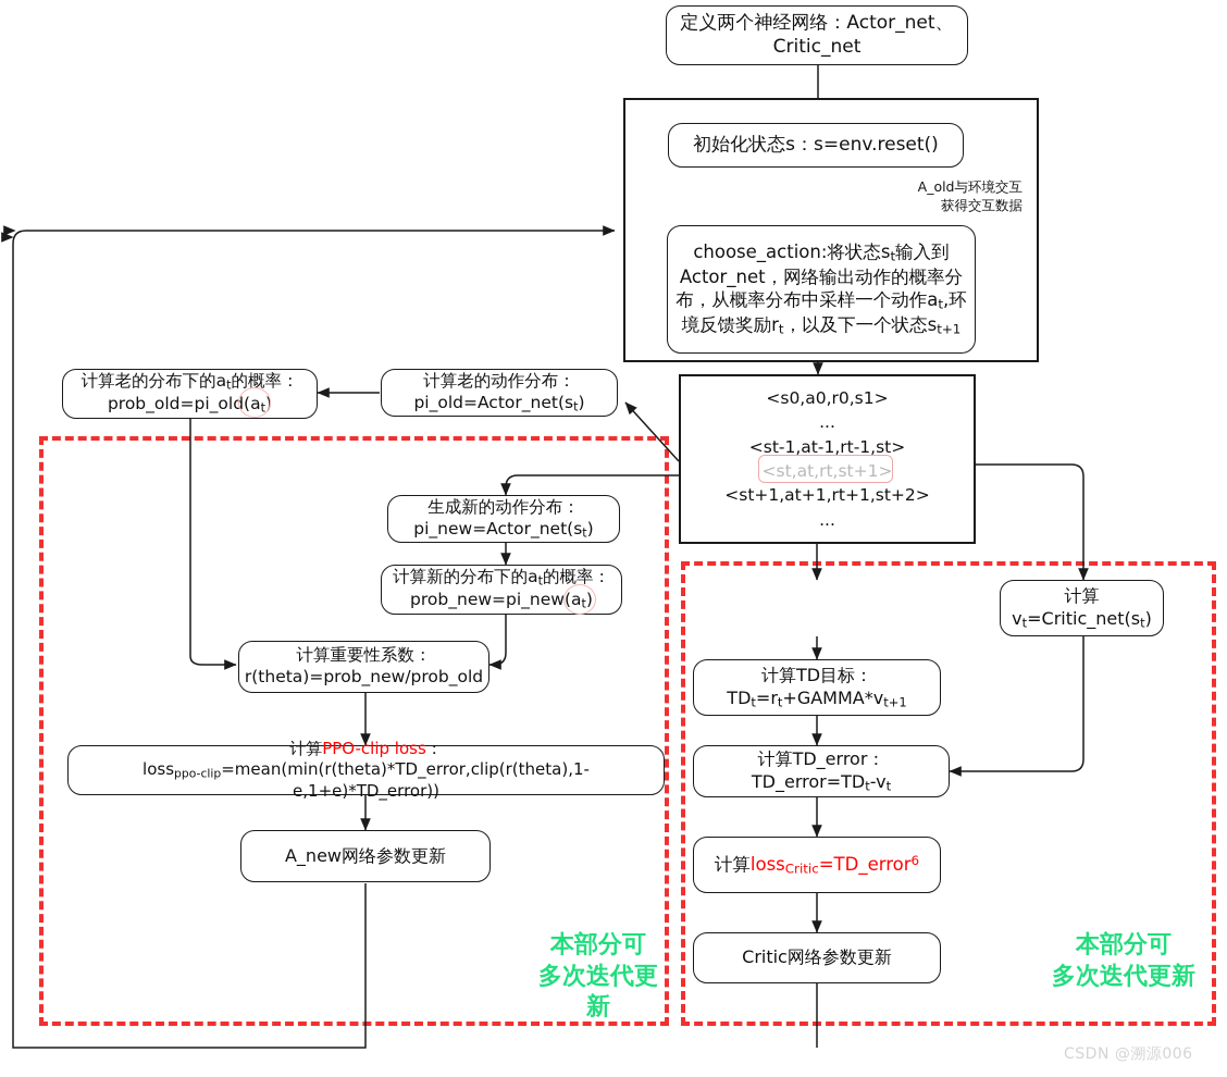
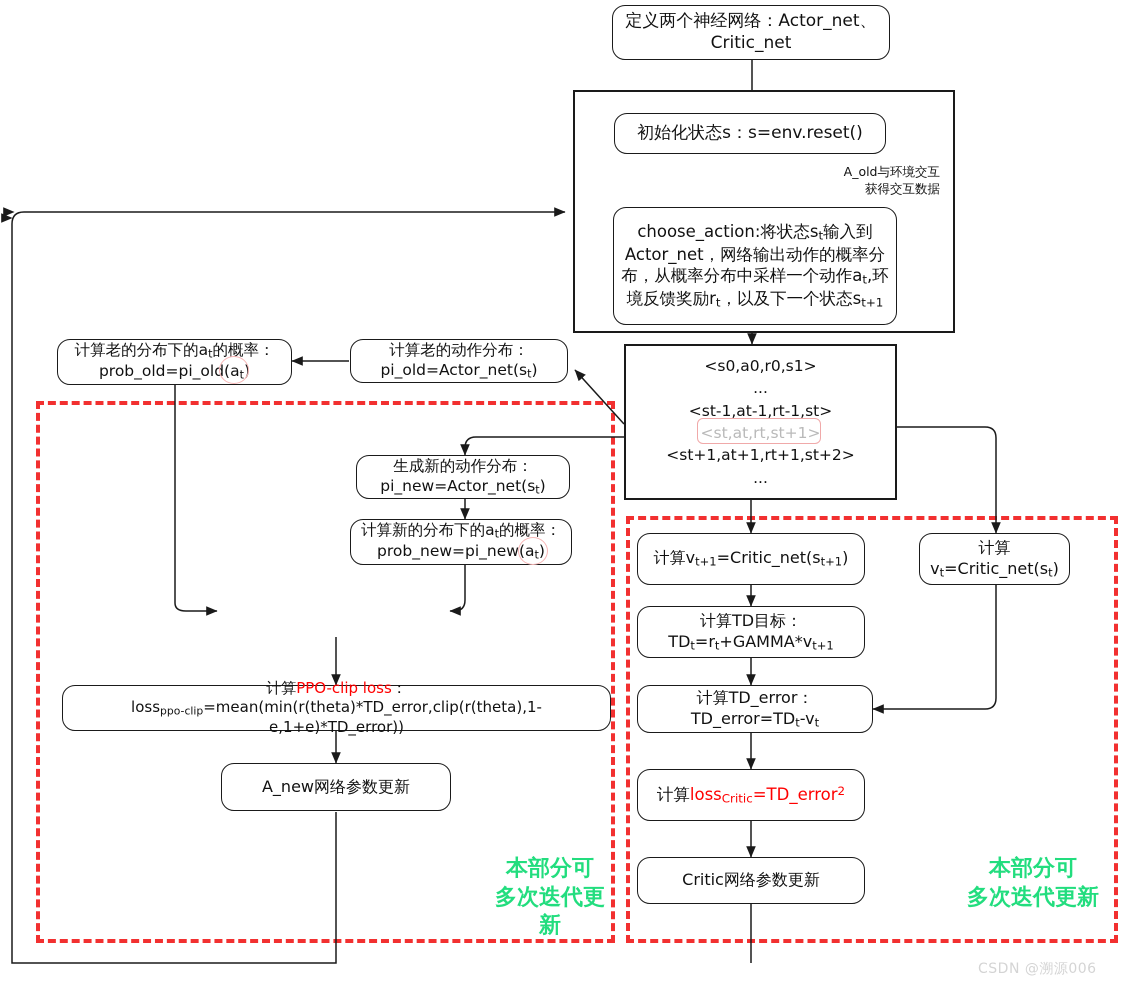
  定义两个神经网络：Actor_net、
  Critic_net
  初始化状态s：s=env.reset()
  A_old与环境交互
  获得交互数据
  choose_action:将状态st输入到
  Actor_net，网络输出动作的概率分
  布，从概率分布中采样一个动作at,环
  境反馈奖励rt，以及下一个状态st+1
  <s0,a0,r0,s1>
  ...
  <st-1,at-1,rt-1,st>
  <st,at,rt,st+1>
  <st+1,at+1,rt+1,st+2>
  ...
  计算老的动作分布：
  pi_old=Actor_net(st)
  计算老的分布下的at的概率：
  prob_old=pi_old(at)
  生成新的动作分布：
  pi_new=Actor_net(st)
  计算新的分布下的at的概率：
  prob_new=pi_new(at)
- 计算重要性系数：
- r(theta)=prob_new/prob_old
  计算PPO-clip loss：
  lossppo-clip=mean(min(r(theta)*TD_error,clip(r(theta),1-e,1+e)*TD_error))
  A_new网络参数更新
+ 计算vt+1=Critic_net(st+1)
  计算vt=Critic_net(st)
  计算TD目标：
  TDt=rt+GAMMA*vt+1
  计算TD_error：
  TD_error=TDt-vt
- 计算lossCritic=TD_error6
+ 计算lossCritic=TD_error2
  Critic网络参数更新
  本部分可
  多次迭代更新
  本部分可
  多次迭代更新
  CSDN @溯源006
